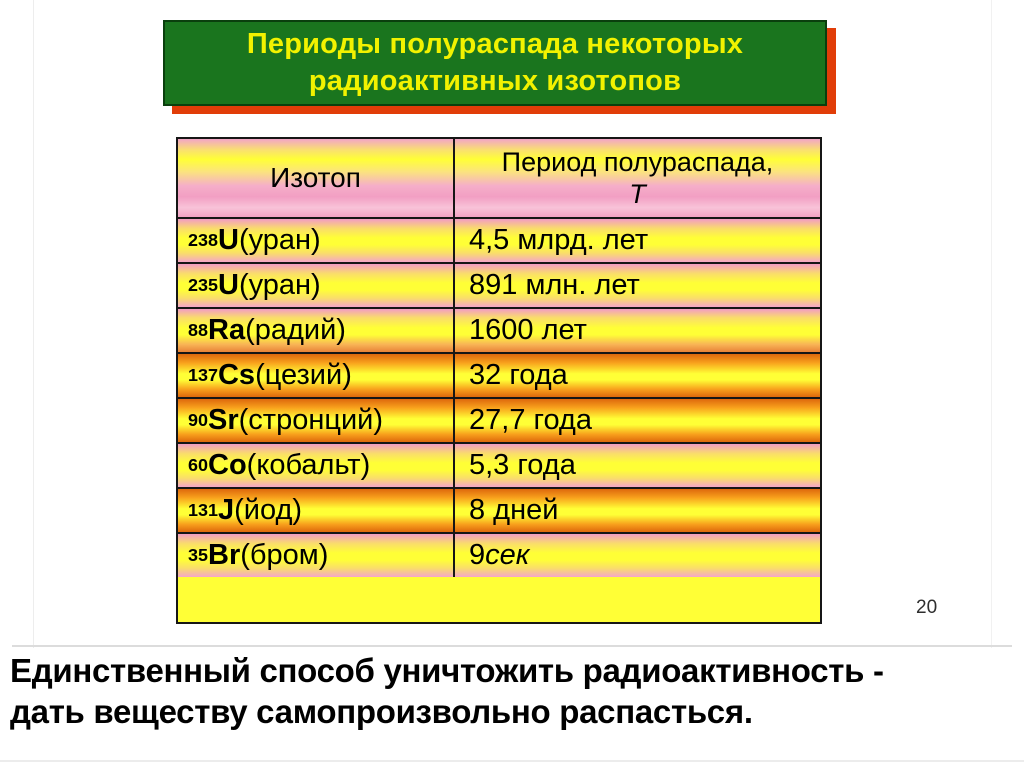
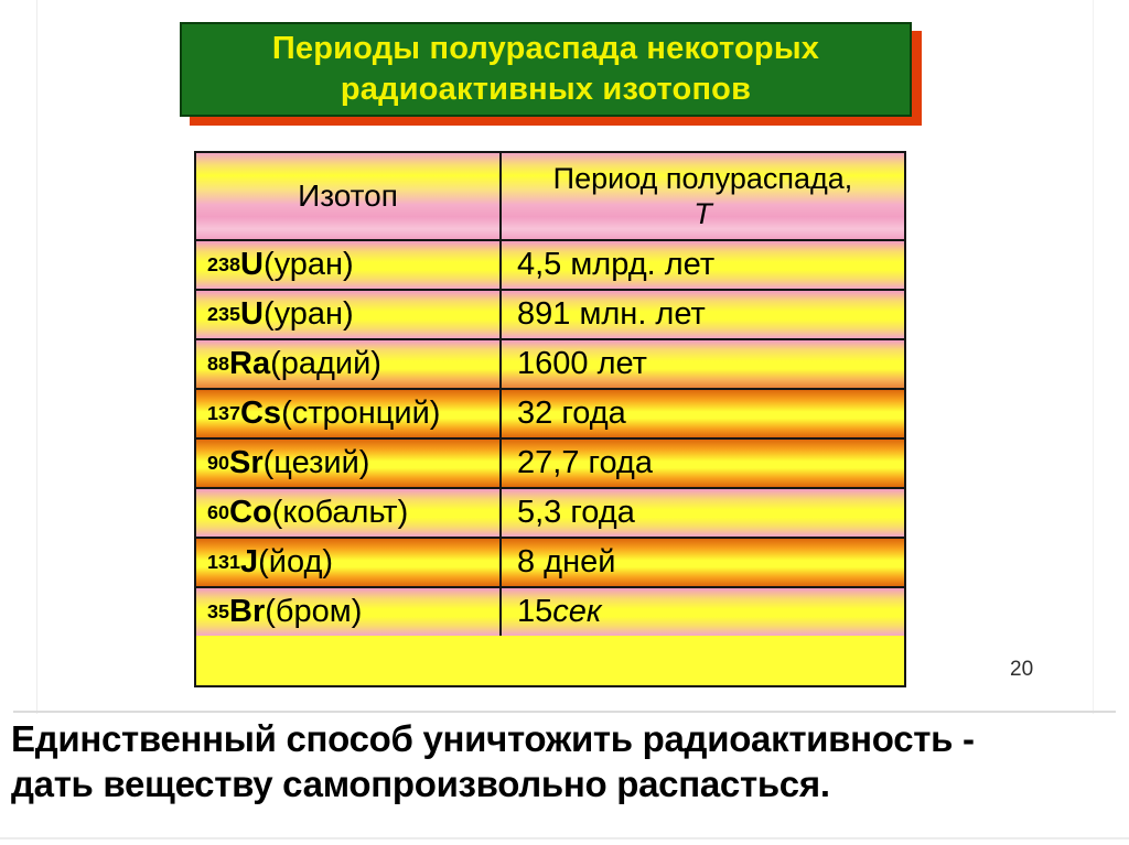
  Периоды полураспада некоторых
  радиоактивных изотопов
  Изотоп
  Период полураспада,
  Т
  238
  U
  (уран)
  4,5 млрд. лет
  235
  U
  (уран)
  891 млн. лет
  88
  Ra
  (радий)
  1600 лет
  137
  Cs
- (цезий)
+ (стронций)
  32 года
  90
  Sr
- (стронций)
+ (цезий)
  27,7 года
  60
  Co
  (кобальт)
  5,3 года
  131
  J
  (йод)
  8 дней
  35
  Br
  (бром)
- 9
+ 15
  сек
  20
  Единственный способ уничтожить радиоактивность -
  дать веществу самопроизвольно распасться.
